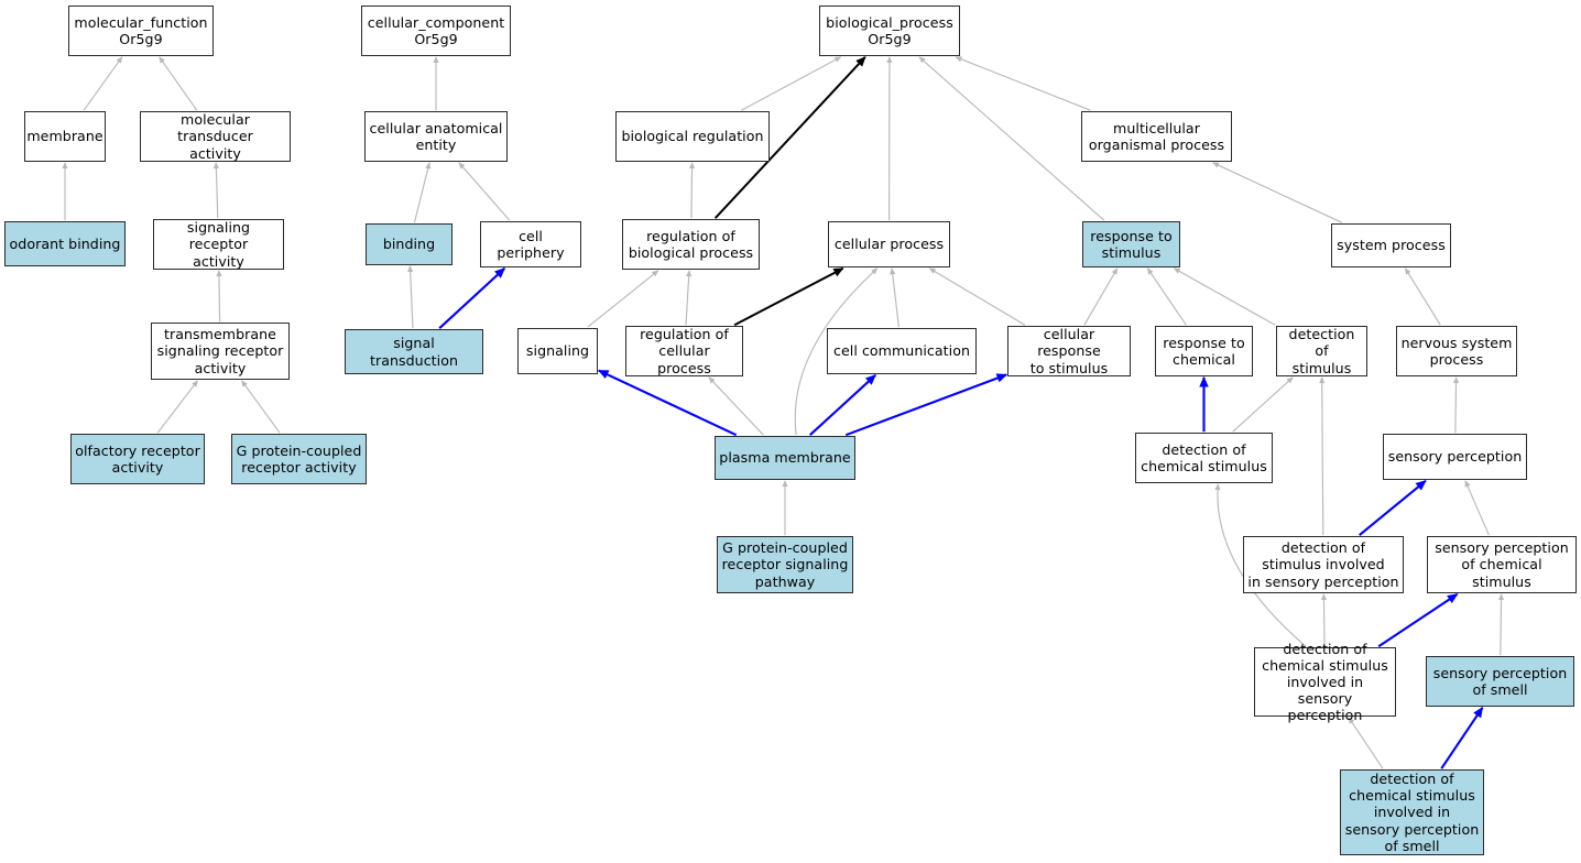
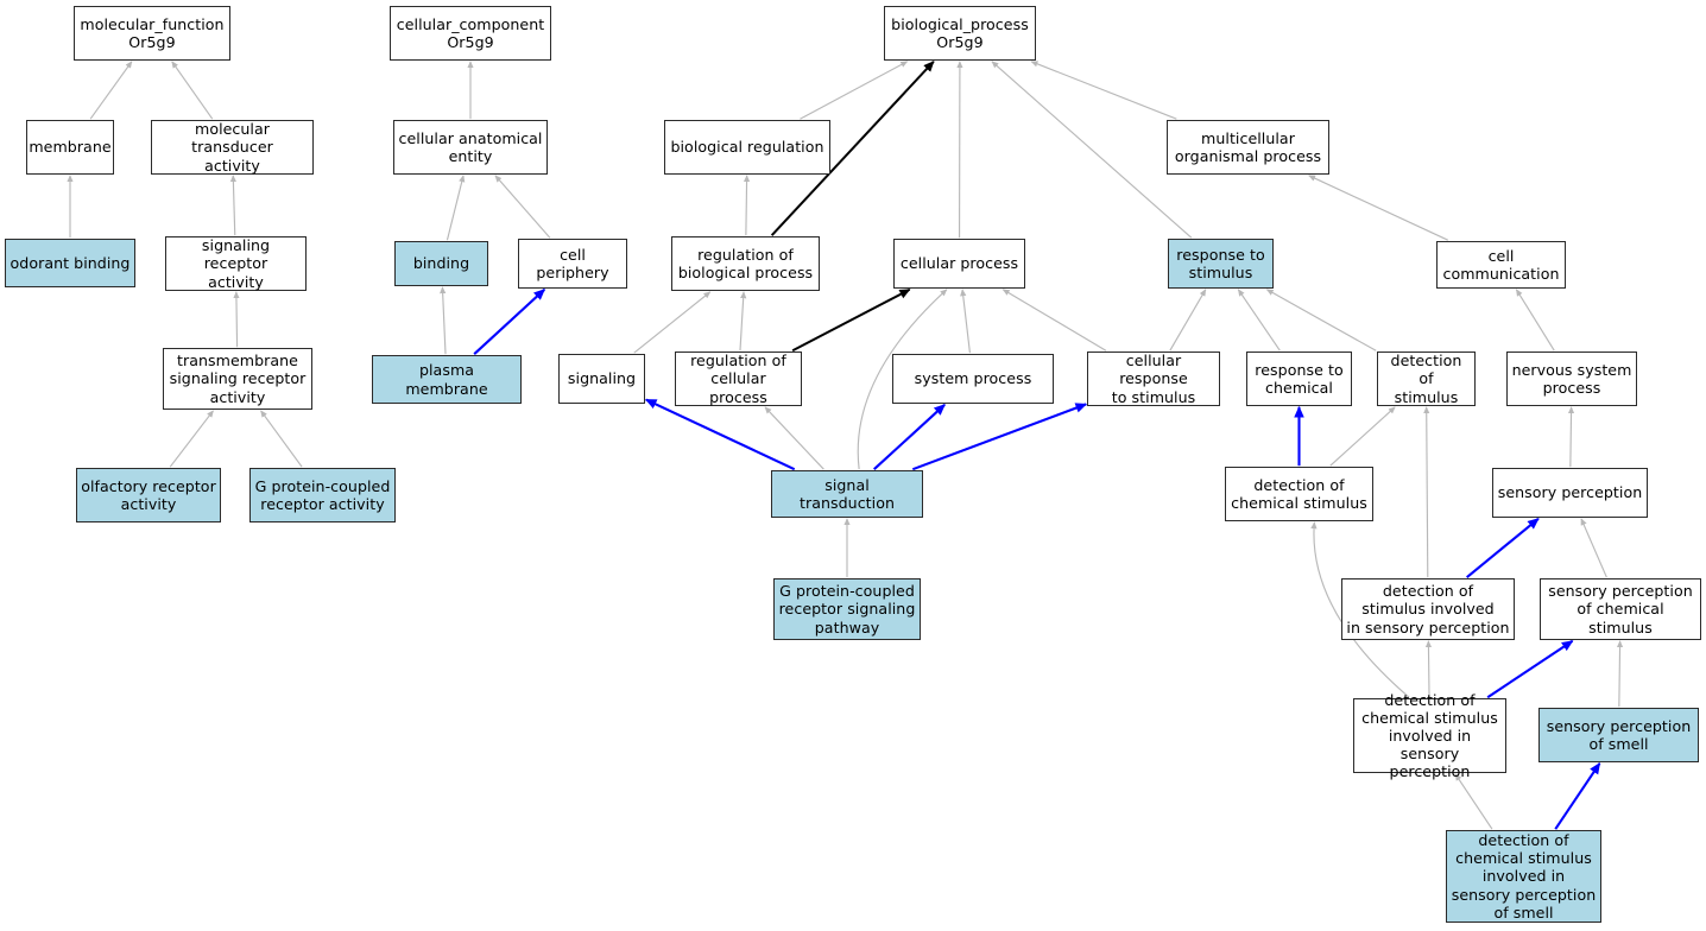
  molecular_function
  Or5g9
  cellular_component
  Or5g9
  biological_process
  Or5g9
  membrane
  molecular transducer
  activity
  cellular anatomical
  entity
  biological regulation
  multicellular
  organismal process
  odorant binding
  signaling receptor
  activity
  binding
  cell periphery
  regulation of
  biological process
  cellular process
  response to
  stimulus
- system process
+ cell communication
  transmembrane
  signaling receptor
  activity
- signal transduction
+ plasma membrane
  signaling
  regulation of
  cellular process
- cell communication
+ system process
  cellular response
  to stimulus
  response to
  chemical
  detection of
  stimulus
  nervous system
  process
  olfactory receptor
  activity
  G protein-coupled
  receptor activity
- plasma membrane
+ signal transduction
  detection of
  chemical stimulus
  sensory perception
  G protein-coupled
  receptor signaling
  pathway
  detection of
  stimulus involved
  in sensory perception
  sensory perception
  of chemical
  stimulus
  detection of
  chemical stimulus
  involved in
  sensory perception
  sensory perception
  of smell
  detection of
  chemical stimulus
  involved in
  sensory perception
  of smell
